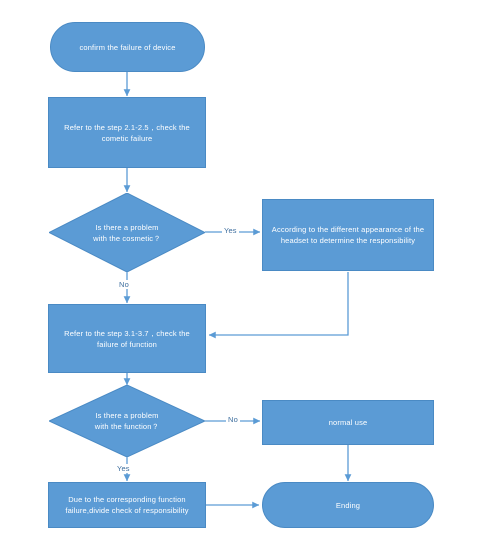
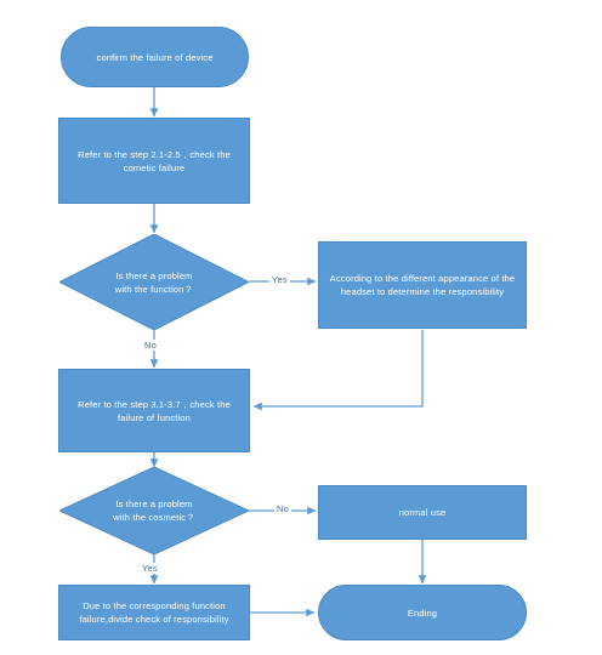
  confirm the failure of device
  Refer to the step 2.1-2.5，check the cometic failure
- Is there a problem with the cosmetic？
+ Is there a problem with the function？
  According to the different appearance of the headset to determine the responsibility
  Refer to the step 3.1-3.7，check the failure of function
- Is there a problem with the function？
+ Is there a problem with the cosmetic？
  normal use
  Due to the corresponding function failure,divide check of responsibility
  Ending
  Yes
  No
  No
  Yes
